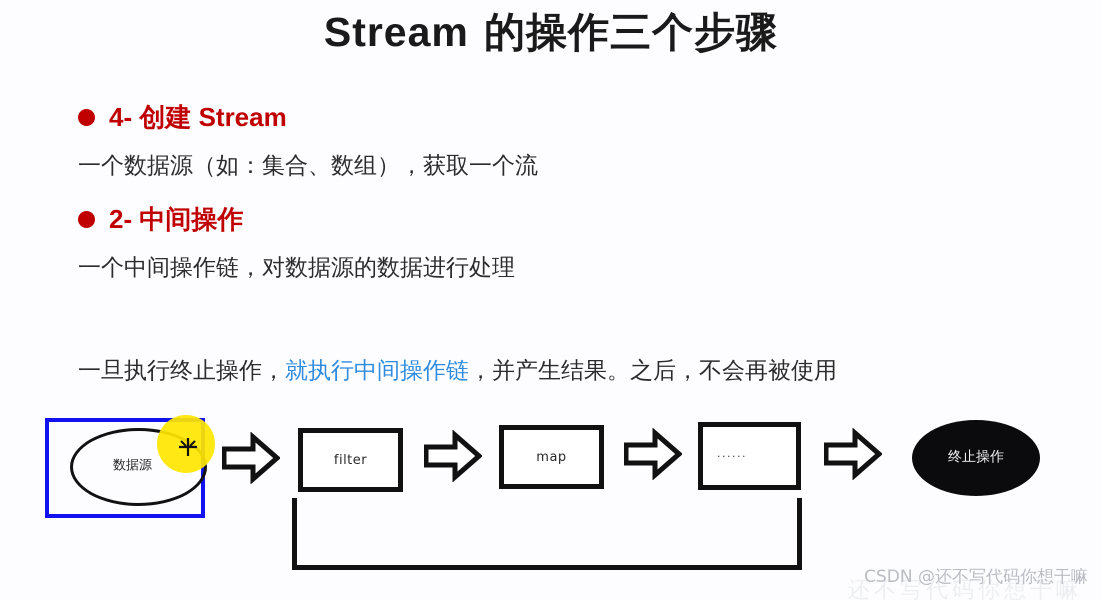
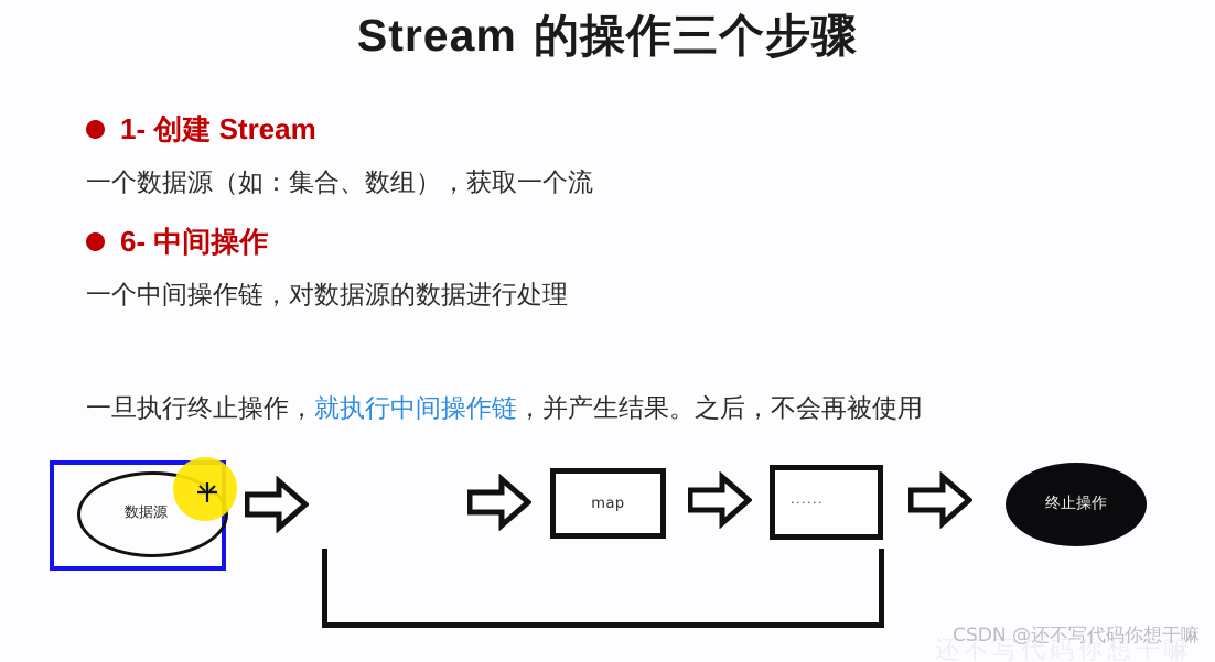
  Stream 的操作三个步骤
- 4- 创建 Stream
+ 1- 创建 Stream
  一个数据源（如：集合、数组），获取一个流
- 2- 中间操作
+ 6- 中间操作
  一个中间操作链，对数据源的数据进行处理
  一旦执行终止操作，就执行中间操作链，并产生结果。之后，不会再被使用
  数据源
- filter
  map
  ······
  终止操作
  还不写代码你想干嘛
  CSDN @还不写代码你想干嘛
